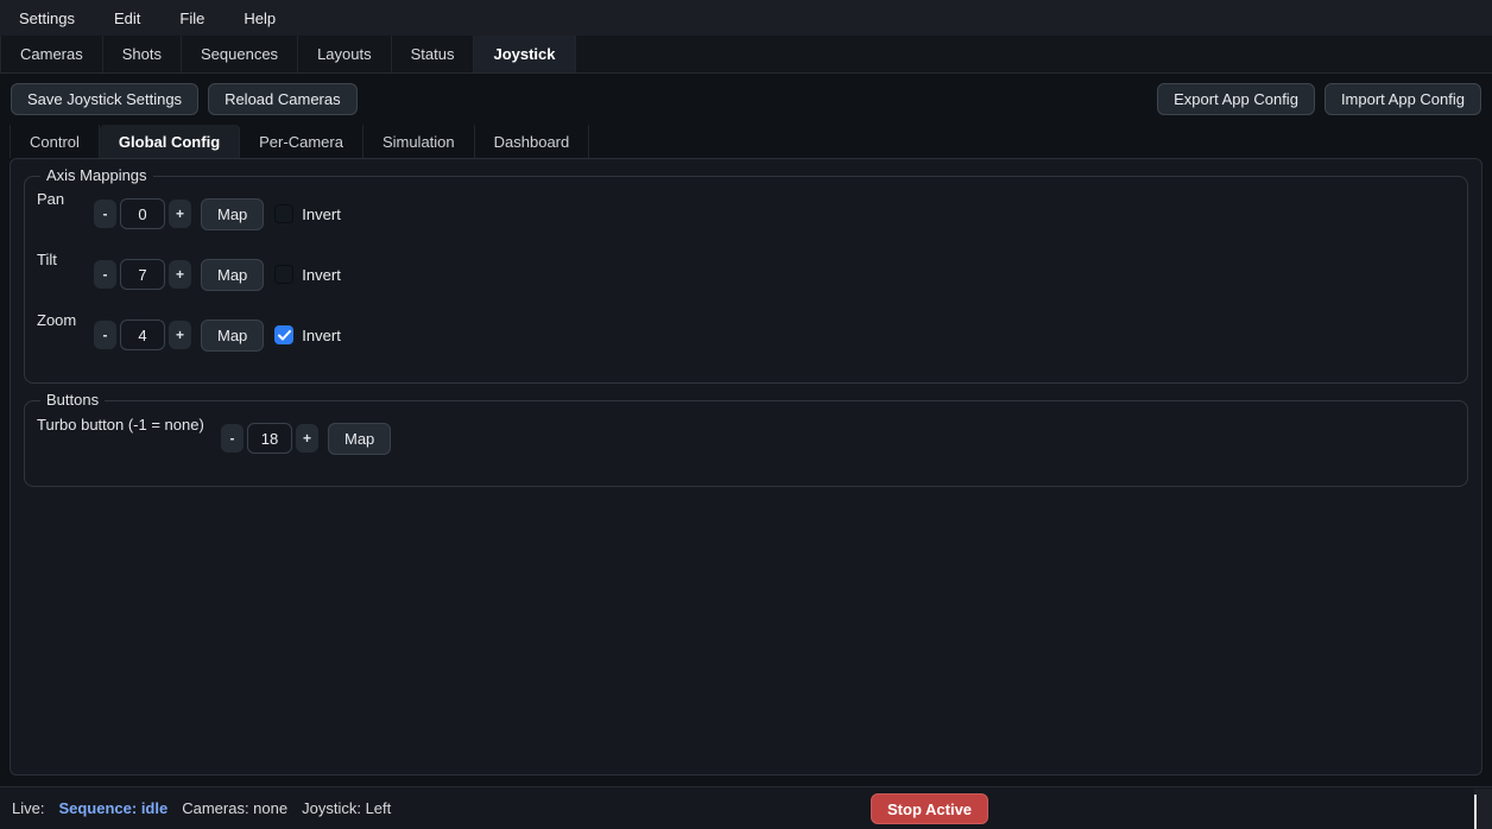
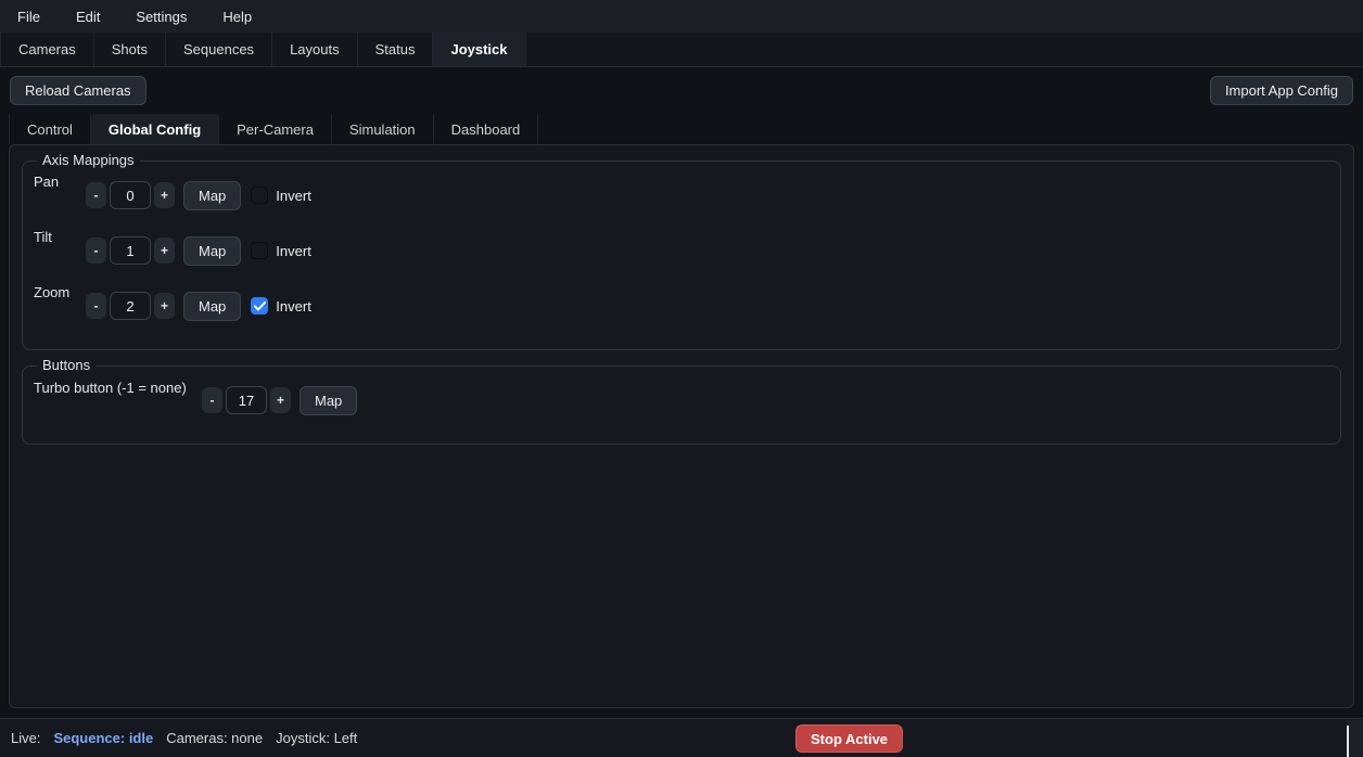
- Settings
+ File
  Edit
- File
+ Settings
  Help
  Cameras
  Shots
  Sequences
  Layouts
  Status
  Joystick
- Save Joystick Settings
  Reload Cameras
- Export App Config
  Import App Config
  Control
  Global Config
  Per-Camera
  Simulation
  Dashboard
  Axis Mappings
  Pan
  -
  0
  +
  Map
  Invert
  Tilt
  -
- 7
+ 1
  +
  Map
  Invert
  Zoom
  -
- 4
+ 2
  +
  Map
  Invert
  Buttons
  Turbo button (-1 = none)
  -
- 18
+ 17
  +
  Map
  Live:
  Sequence: idle
  Cameras: none
  Joystick: Left
  Stop Active
